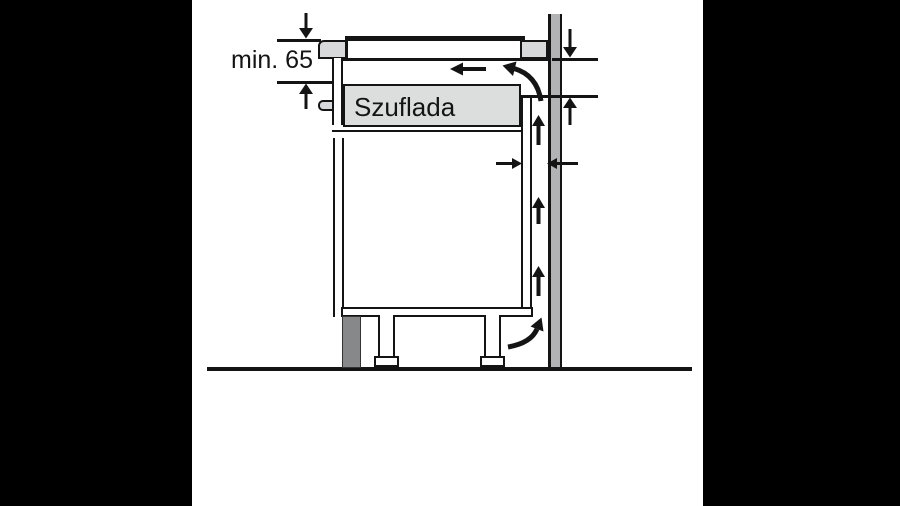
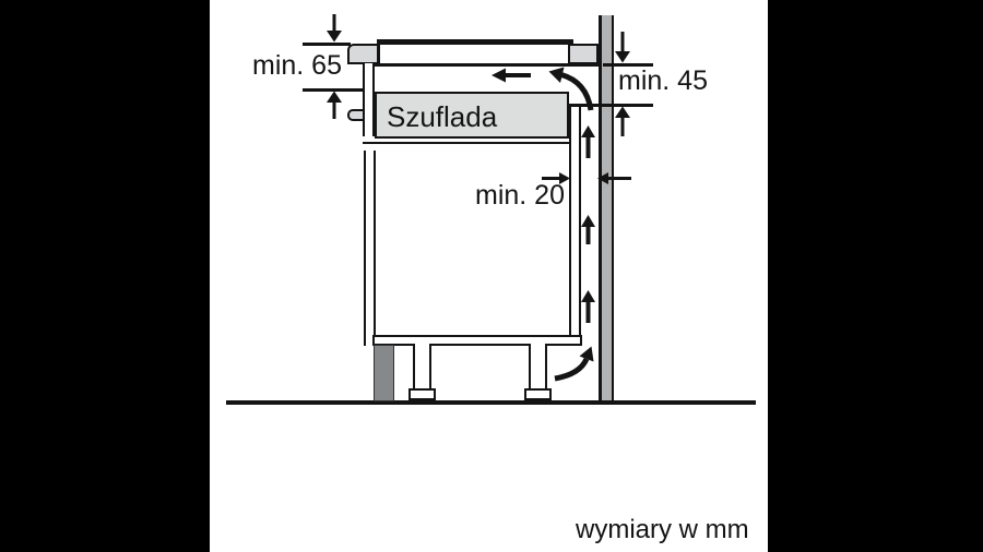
  Szuflada
  min. 65
+ min. 45
+ min. 20
+ wymiary w mm
